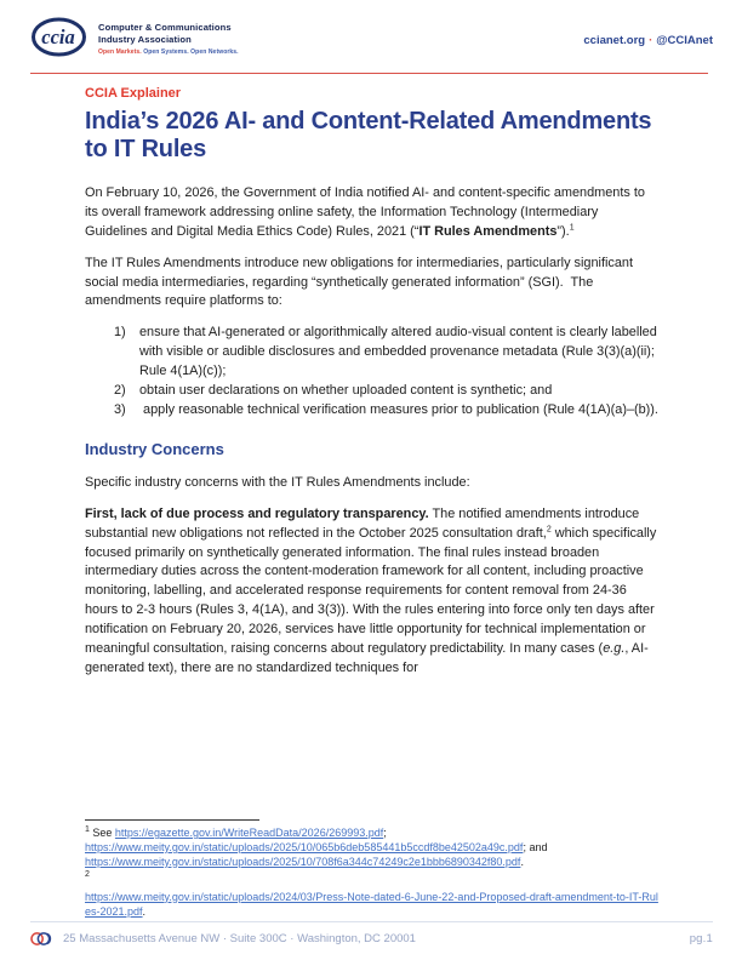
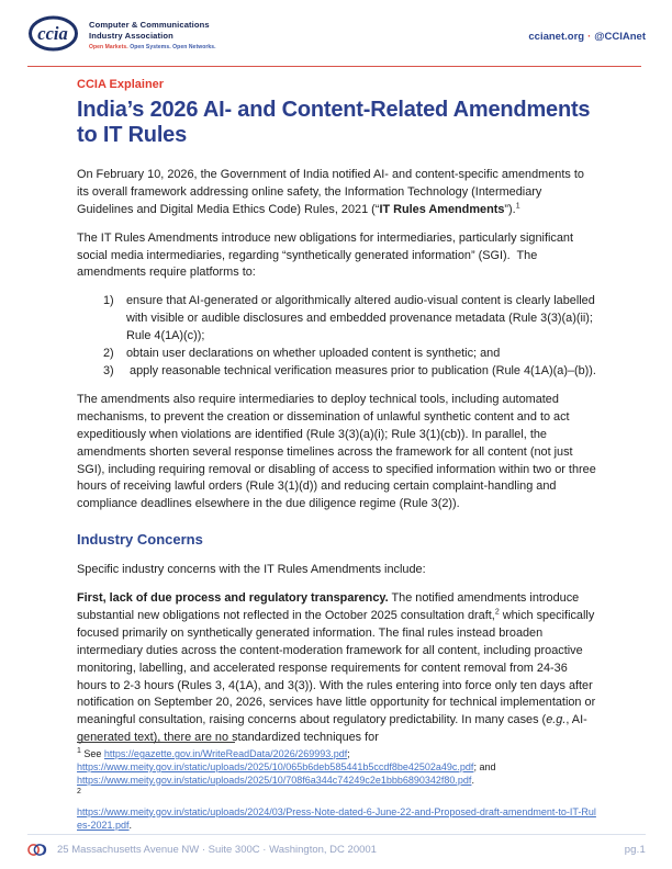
  ccia
  Computer & Communications
  Industry Association
  ccianet.org · @CCIAnet
  CCIA Explainer
  India’s 2026 AI- and Content-Related Amendments to IT Rules
  On February 10, 2026, the Government of India notified AI- and content-specific amendments to its overall framework addressing online safety, the Information Technology (Intermediary Guidelines and Digital Media Ethics Code) Rules, 2021 (“IT Rules Amendments”).
  The IT Rules Amendments introduce new obligations for intermediaries, particularly significant social media intermediaries, regarding “synthetically generated information” (SGI). The amendments require platforms to:
  1)
  ensure that AI-generated or algorithmically altered audio-visual content is clearly labelled with visible or audible disclosures and embedded provenance metadata (Rule 3(3)(a)(ii); Rule 4(1A)(c));
  2)
  obtain user declarations on whether uploaded content is synthetic; and
  3)
  apply reasonable technical verification measures prior to publication (Rule 4(1A)(a)–(b)).
+ The amendments also require intermediaries to deploy technical tools, including automated mechanisms, to prevent the creation or dissemination of unlawful synthetic content and to act expeditiously when violations are identified (Rule 3(3)(a)(i); Rule 3(1)(cb)). In parallel, the amendments shorten several response timelines across the framework for all content (not just SGI), including requiring removal or disabling of access to specified information within two or three hours of receiving lawful orders (Rule 3(1)(d)) and reducing certain complaint-handling and compliance deadlines elsewhere in the due diligence regime (Rule 3(2)).
  Industry Concerns
  Specific industry concerns with the IT Rules Amendments include:
- First, lack of due process and regulatory transparency. The notified amendments introduce substantial new obligations not reflected in the October 2025 consultation draft, which specifically focused primarily on synthetically generated information. The final rules instead broaden intermediary duties across the content-moderation framework for all content, including proactive monitoring, labelling, and accelerated response requirements for content removal from 24-36 hours to 2-3 hours (Rules 3, 4(1A), and 3(3)). With the rules entering into force only ten days after notification on February 20, 2026, services have little opportunity for technical implementation or meaningful consultation, raising concerns about regulatory predictability. In many cases (e.g., AI-generated text), there are no standardized techniques for
+ First, lack of due process and regulatory transparency. The notified amendments introduce substantial new obligations not reflected in the October 2025 consultation draft, which specifically focused primarily on synthetically generated information. The final rules instead broaden intermediary duties across the content-moderation framework for all content, including proactive monitoring, labelling, and accelerated response requirements for content removal from 24-36 hours to 2-3 hours (Rules 3, 4(1A), and 3(3)). With the rules entering into force only ten days after notification on September 20, 2026, services have little opportunity for technical implementation or meaningful consultation, raising concerns about regulatory predictability. In many cases (e.g., AI-generated text), there are no standardized techniques for
  See https://egazette.gov.in/WriteReadData/2026/269993.pdf; https://www.meity.gov.in/static/uploads/2025/10/065b6deb585441b5ccdf8be42502a49c.pdf; and https://www.meity.gov.in/static/uploads/2025/10/708f6a344c74249c2e1bbb6890342f80.pdf.
  https://www.meity.gov.in/static/uploads/2024/03/Press-Note-dated-6-June-22-and-Proposed-draft-amendment-to-IT-Rules-2021.pdf.
  25 Massachusetts Avenue NW · Suite 300C · Washington, DC 20001
  pg.1
